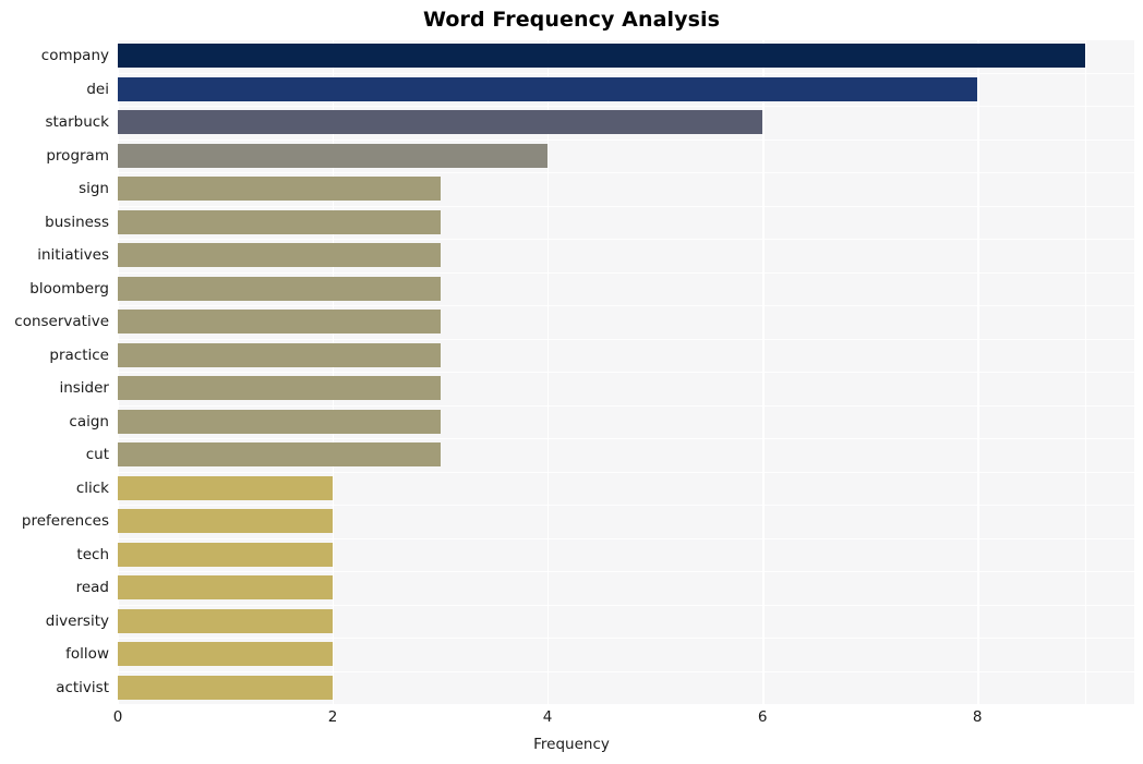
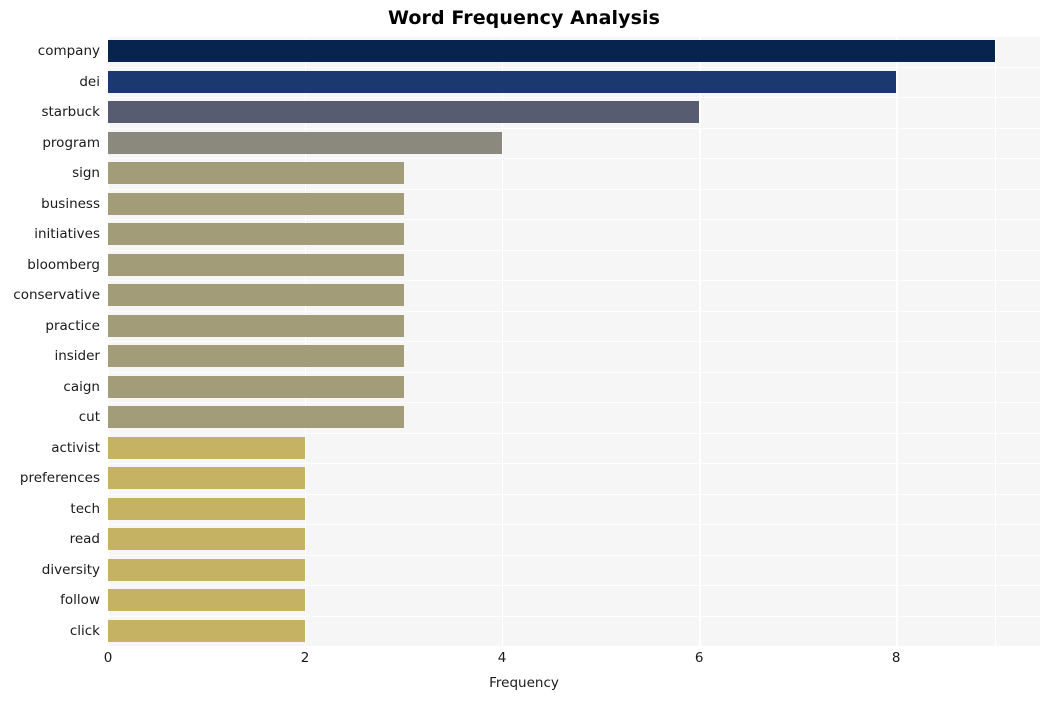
  Word Frequency Analysis
  company
  dei
  starbuck
  program
  sign
  business
  initiatives
  bloomberg
  conservative
  practice
  insider
  caign
  cut
- click
+ activist
  preferences
  tech
  read
  diversity
  follow
- activist
+ click
  0
  2
  4
  6
  8
  Frequency
